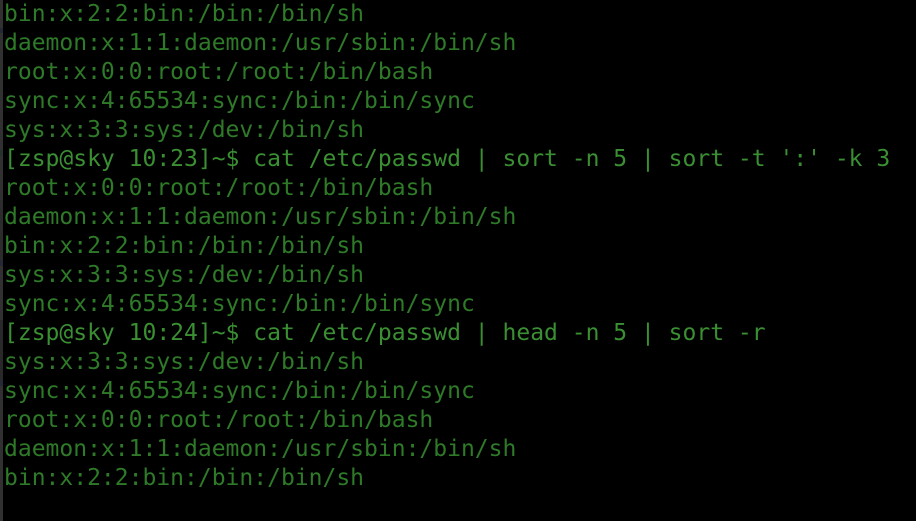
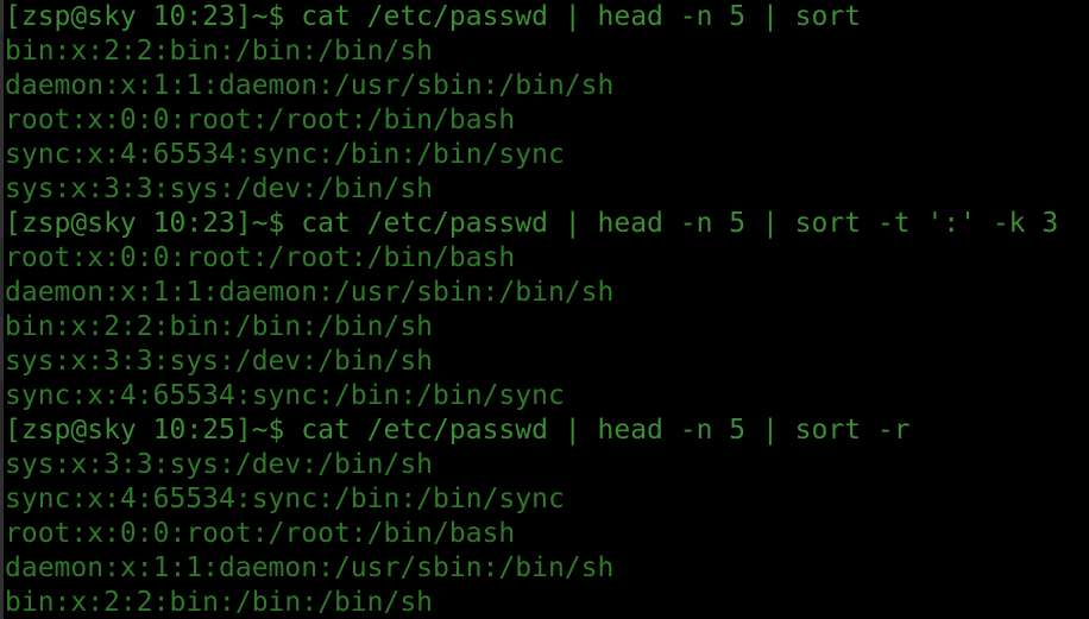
+ [zsp@sky 10:23]~$ cat /etc/passwd | head -n 5 | sort
  bin:x:2:2:bin:/bin:/bin/sh
  daemon:x:1:1:daemon:/usr/sbin:/bin/sh
  root:x:0:0:root:/root:/bin/bash
  sync:x:4:65534:sync:/bin:/bin/sync
  sys:x:3:3:sys:/dev:/bin/sh
- [zsp@sky 10:23]~$ cat /etc/passwd | sort -n 5 | sort -t ':' -k 3
+ [zsp@sky 10:23]~$ cat /etc/passwd | head -n 5 | sort -t ':' -k 3
  root:x:0:0:root:/root:/bin/bash
  daemon:x:1:1:daemon:/usr/sbin:/bin/sh
  bin:x:2:2:bin:/bin:/bin/sh
  sys:x:3:3:sys:/dev:/bin/sh
  sync:x:4:65534:sync:/bin:/bin/sync
- [zsp@sky 10:24]~$ cat /etc/passwd | head -n 5 | sort -r
+ [zsp@sky 10:25]~$ cat /etc/passwd | head -n 5 | sort -r
  sys:x:3:3:sys:/dev:/bin/sh
  sync:x:4:65534:sync:/bin:/bin/sync
  root:x:0:0:root:/root:/bin/bash
  daemon:x:1:1:daemon:/usr/sbin:/bin/sh
  bin:x:2:2:bin:/bin:/bin/sh
